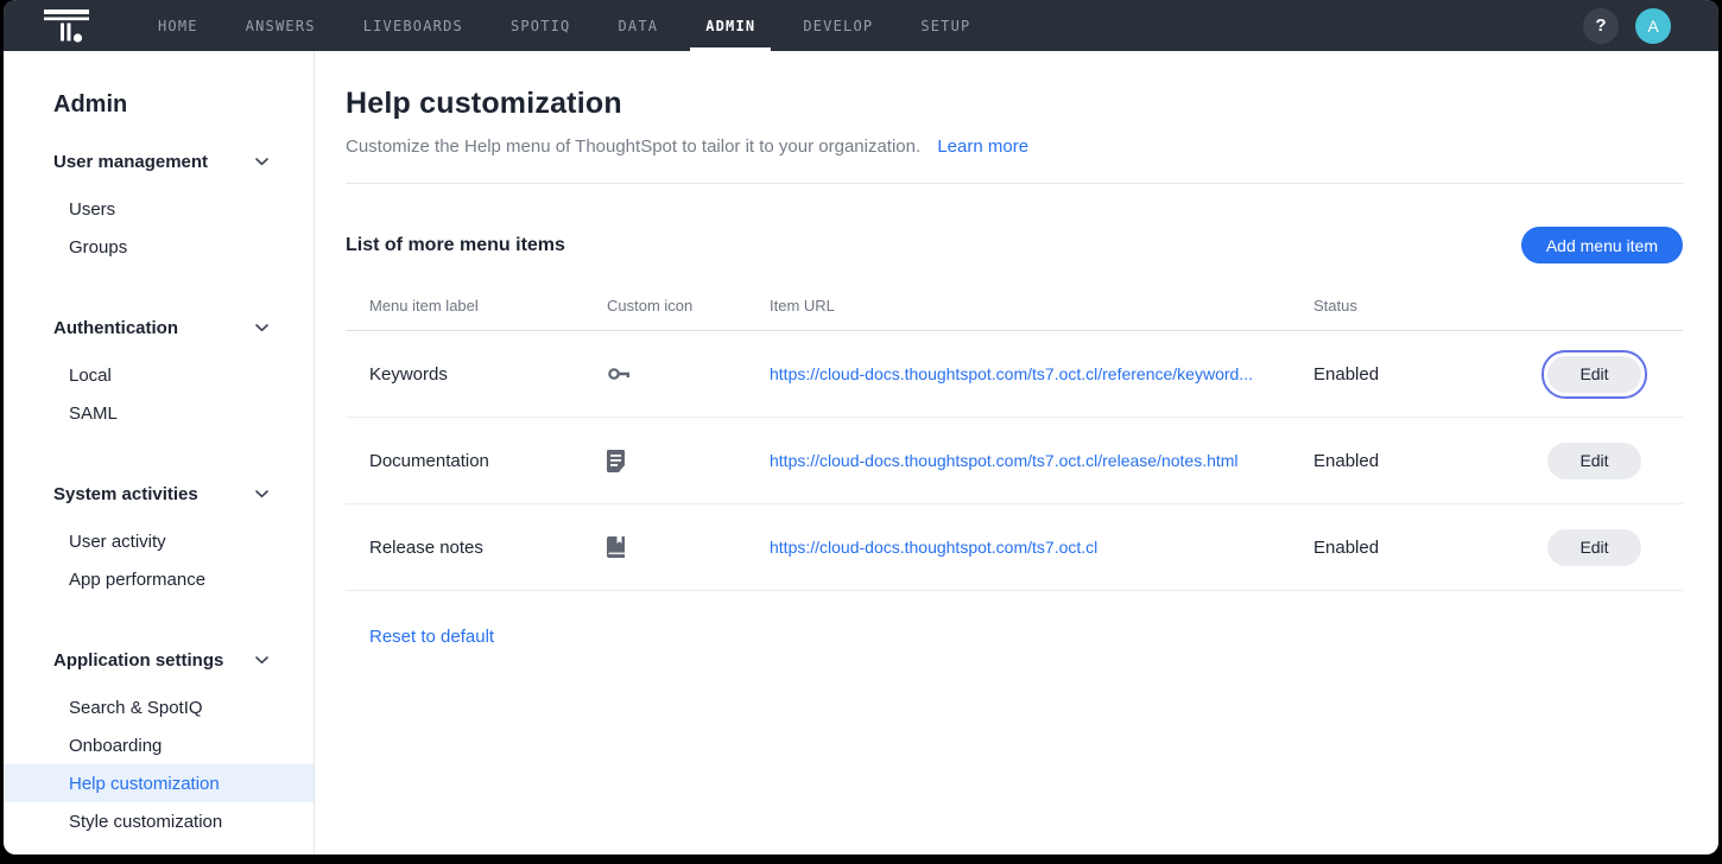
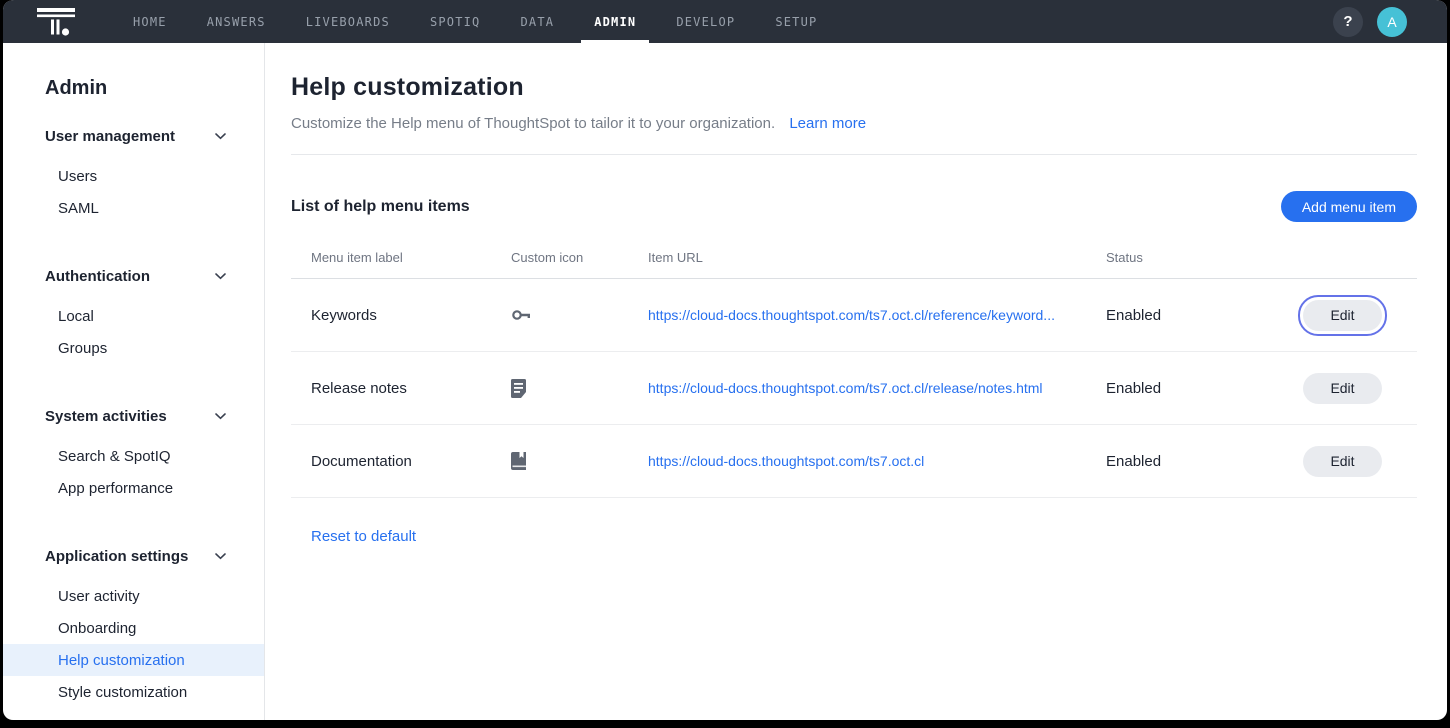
  HOME
  ANSWERS
  LIVEBOARDS
  SPOTIQ
  DATA
  ADMIN
  DEVELOP
  SETUP
  ?
  A
  Admin
  User management
  Users
- Groups
+ SAML
  Authentication
  Local
- SAML
+ Groups
  System activities
- User activity
+ Search & SpotIQ
  App performance
  Application settings
- Search & SpotIQ
+ User activity
  Onboarding
  Help customization
  Style customization
  Help customization
  Customize the Help menu of ThoughtSpot to tailor it to your organization. Learn more
- List of more menu items
+ List of help menu items
  Add menu item
  Menu item label
  Custom icon
  Item URL
  Status
  Keywords
  https://cloud-docs.thoughtspot.com/ts7.oct.cl/reference/keyword...
  Enabled
  Edit
- Documentation
+ Release notes
  https://cloud-docs.thoughtspot.com/ts7.oct.cl/release/notes.html
  Enabled
  Edit
- Release notes
+ Documentation
  https://cloud-docs.thoughtspot.com/ts7.oct.cl
  Enabled
  Edit
  Reset to default
